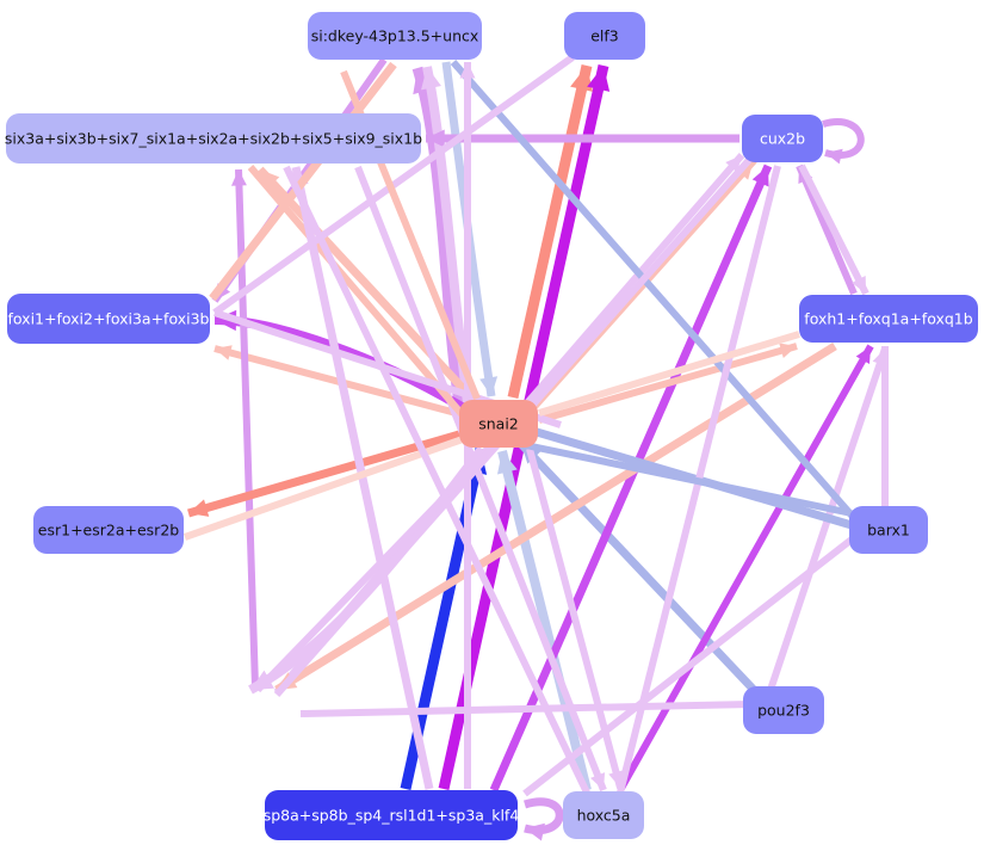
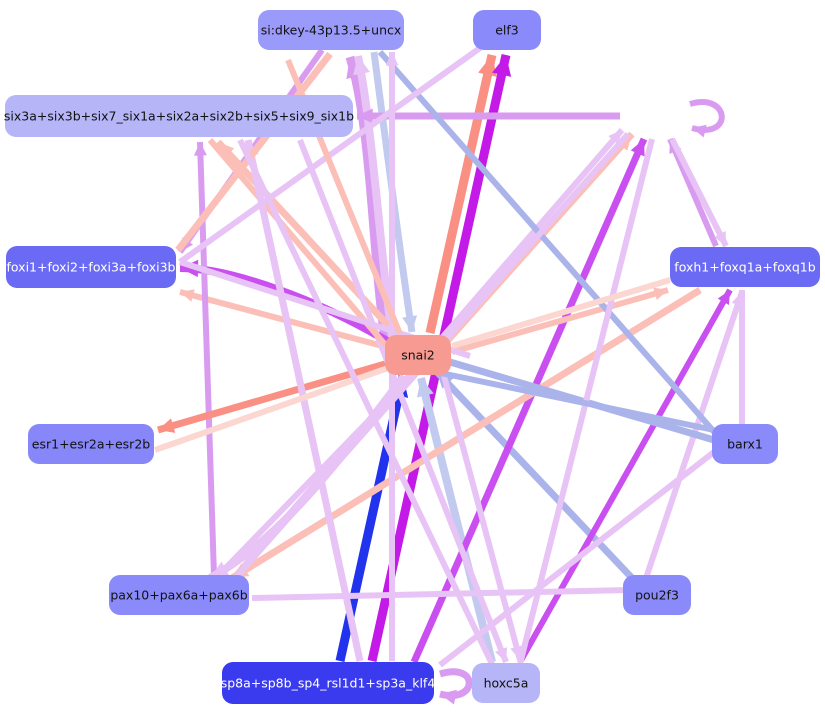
  si:dkey-43p13.5+uncx
  elf3
  six3a+six3b+six7_six1a+six2a+six2b+six5+six9_six1b
- cux2b
  foxi1+foxi2+foxi3a+foxi3b
  foxh1+foxq1a+foxq1b
  snai2
  esr1+esr2a+esr2b
  barx1
+ pax10+pax6a+pax6b
  pou2f3
  sp8a+sp8b_sp4_rsl1d1+sp3a_klf4
  hoxc5a
